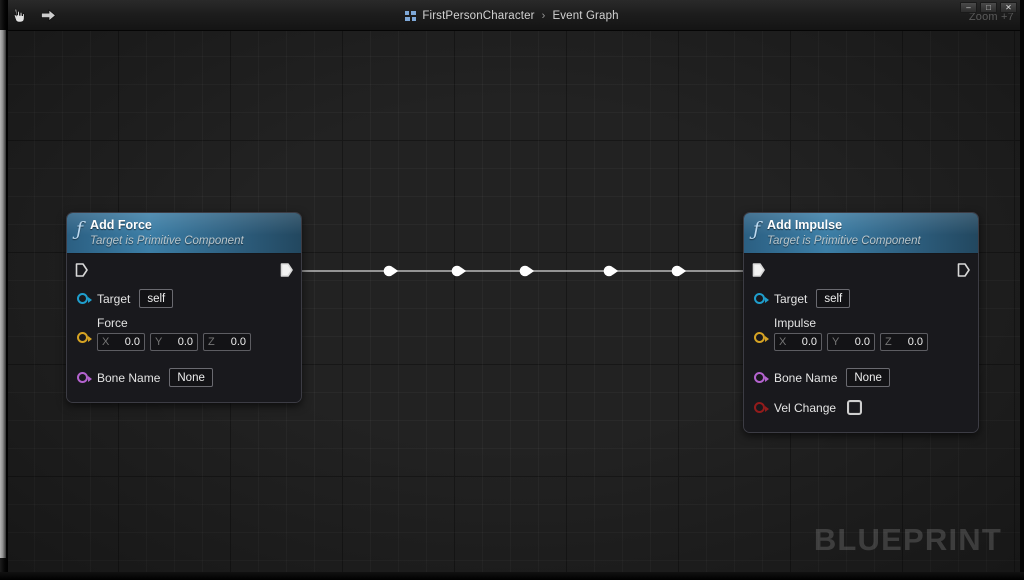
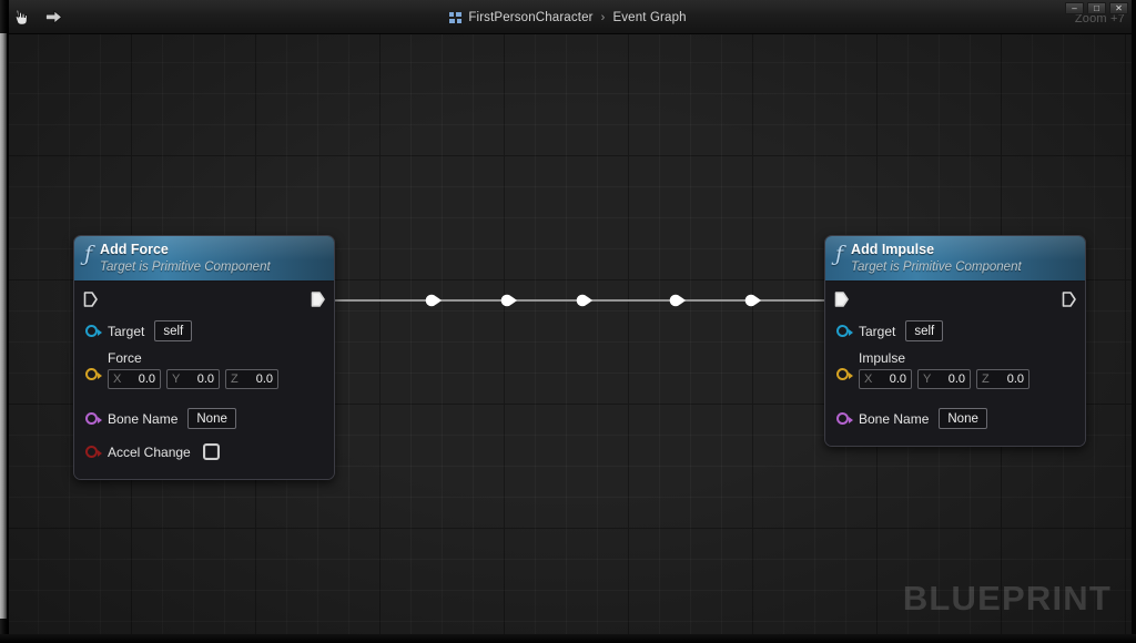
  FirstPersonCharacter
  ›
  Event Graph
  –
  □
  ✕
  Zoom +7
  ƒ
  Add Force
  Target is Primitive Component
  Target
  self
  Force
  X
  0.0
  Y
  0.0
  Z
  0.0
  Bone Name
  None
+ Accel Change
  ƒ
  Add Impulse
  Target is Primitive Component
  Target
  self
  Impulse
  X
  0.0
  Y
  0.0
  Z
  0.0
  Bone Name
  None
- Vel Change
  BLUEPRINT
